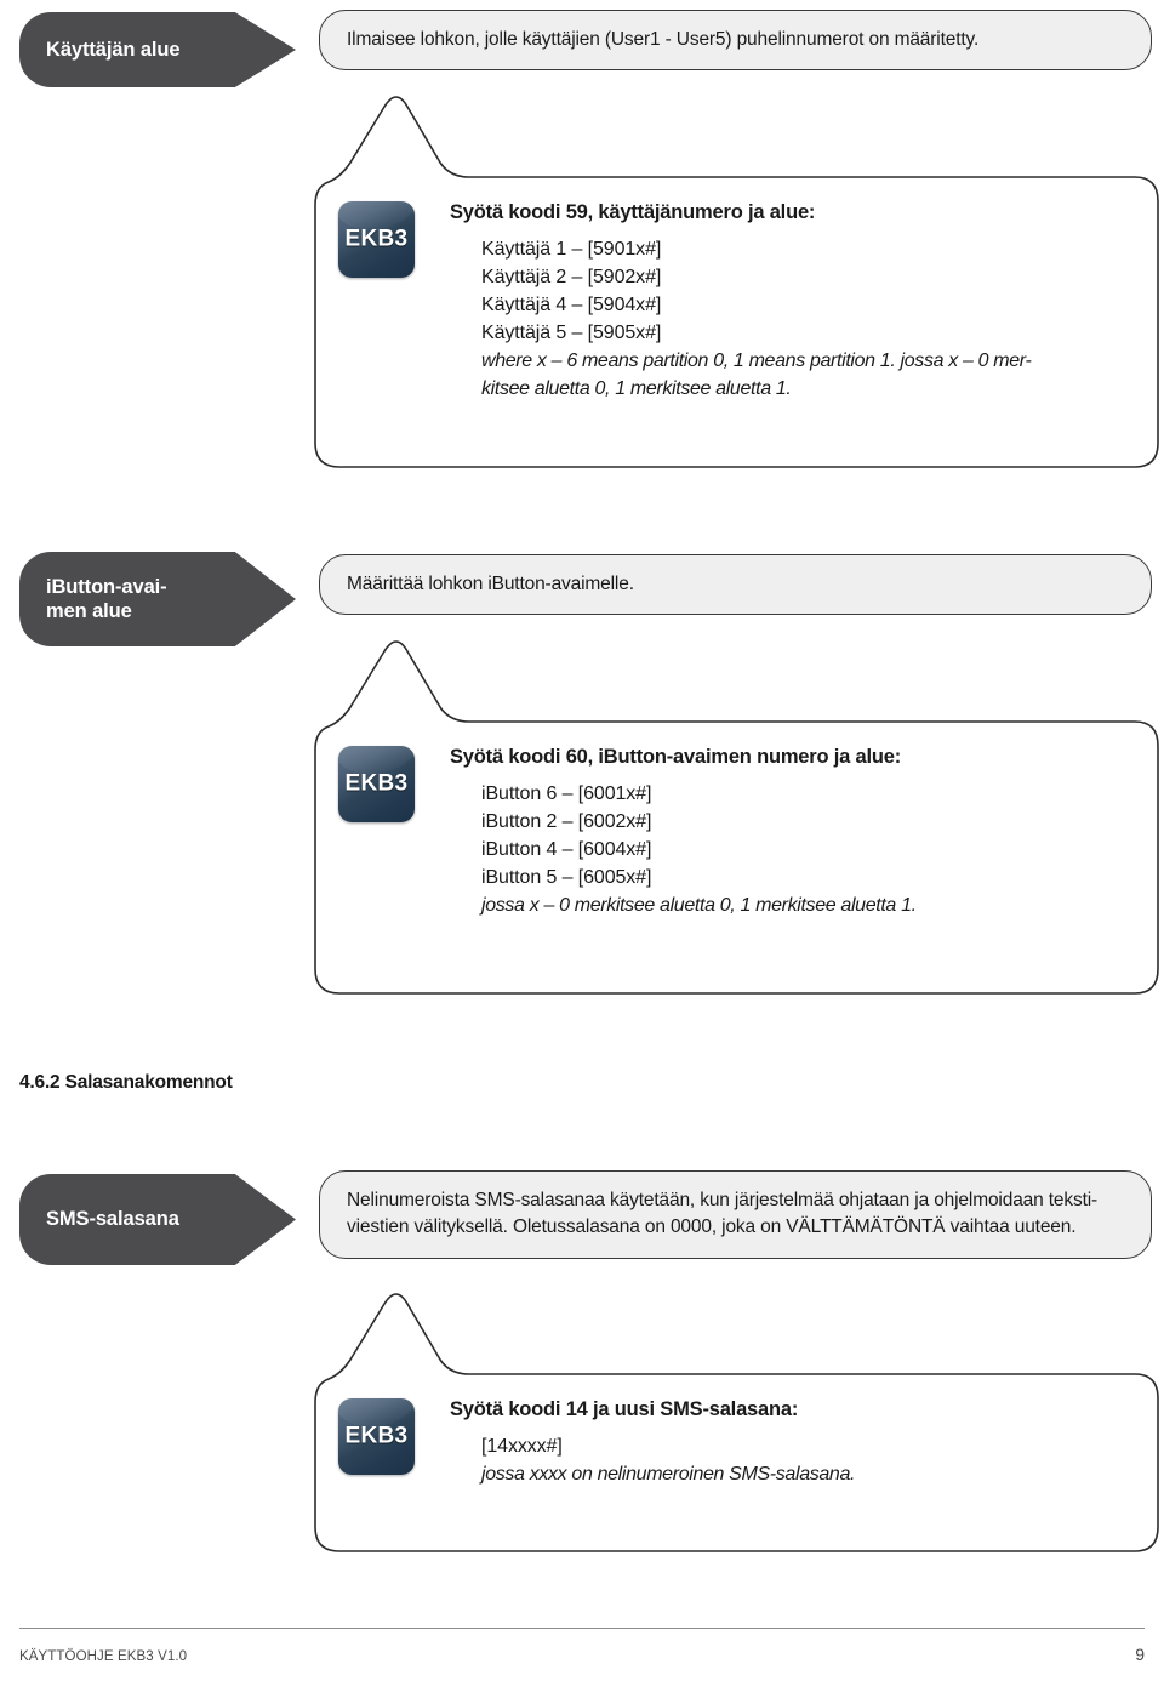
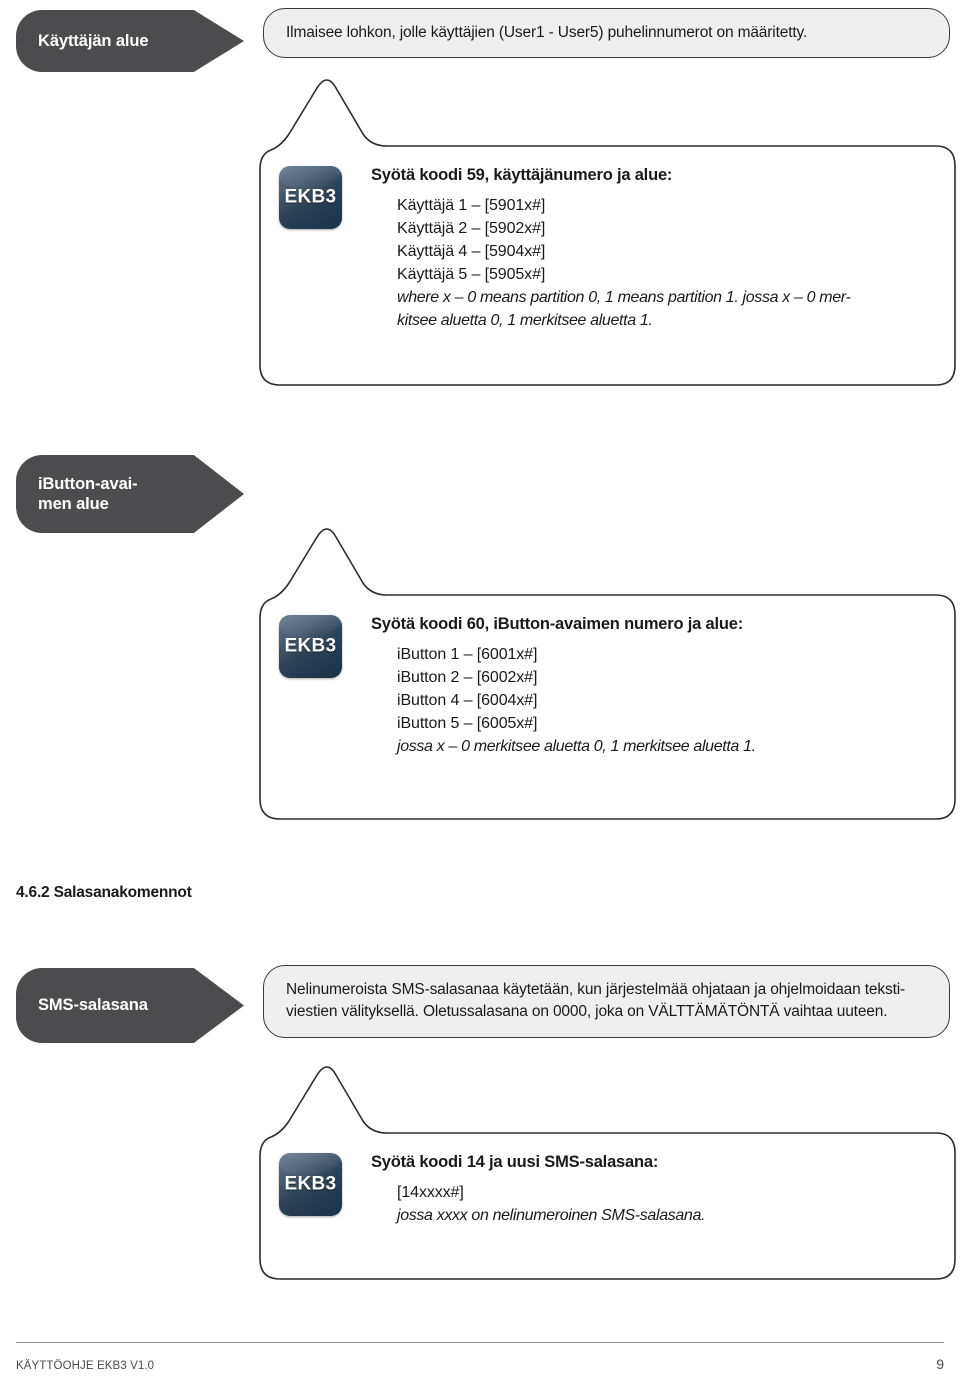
  Käyttäjän alue
  Ilmaisee lohkon, jolle käyttäjien (User1 - User5) puhelinnumerot on määritetty.
  EKB3
  Syötä koodi 59, käyttäjänumero ja alue:
  Käyttäjä 1 – [5901x#]
  Käyttäjä 2 – [5902x#]
  Käyttäjä 4 – [5904x#]
  Käyttäjä 5 – [5905x#]
- where x – 6 means partition 0, 1 means partition 1. jossa x – 0 mer-
+ where x – 0 means partition 0, 1 means partition 1. jossa x – 0 mer-
  kitsee aluetta 0, 1 merkitsee aluetta 1.
  iButton-avai-
  men alue
- Määrittää lohkon iButton-avaimelle.
  EKB3
  Syötä koodi 60, iButton-avaimen numero ja alue:
- iButton 6 – [6001x#]
+ iButton 1 – [6001x#]
  iButton 2 – [6002x#]
  iButton 4 – [6004x#]
  iButton 5 – [6005x#]
  jossa x – 0 merkitsee aluetta 0, 1 merkitsee aluetta 1.
  4.6.2 Salasanakomennot
  SMS-salasana
  Nelinumeroista SMS-salasanaa käytetään, kun järjestelmää ohjataan ja ohjelmoidaan teksti-
  viestien välityksellä. Oletussalasana on 0000, joka on VÄLTTÄMÄTÖNTÄ vaihtaa uuteen.
  EKB3
  Syötä koodi 14 ja uusi SMS-salasana:
  [14xxxx#]
  jossa xxxx on nelinumeroinen SMS-salasana.
  KÄYTTÖOHJE EKB3 V1.0
  9
